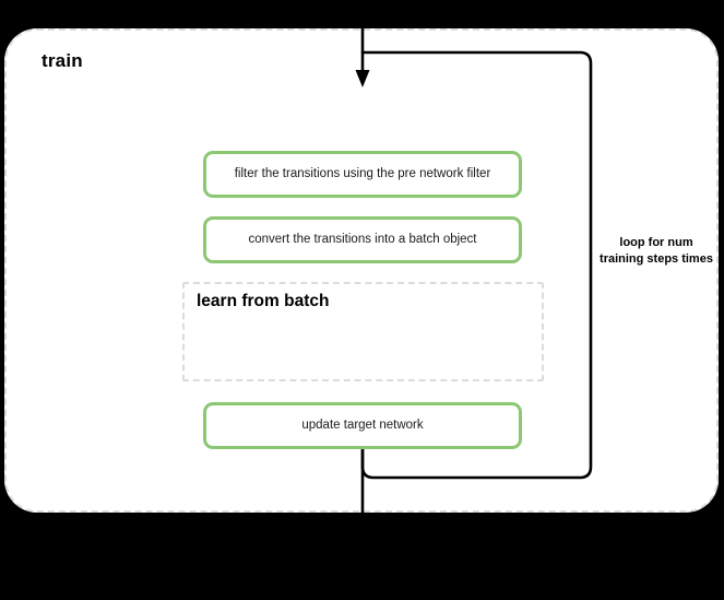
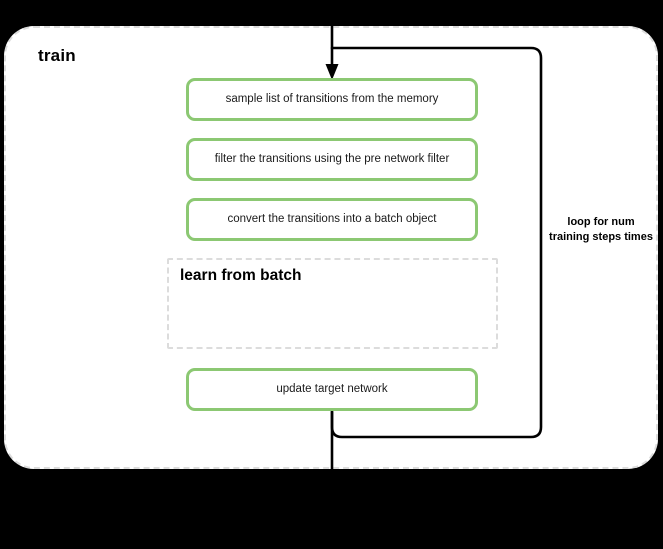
  train
+ sample list of transitions from the memory
  filter the transitions using the pre network filter
  convert the transitions into a batch object
  learn from batch
  update target network
  loop for num training steps times
